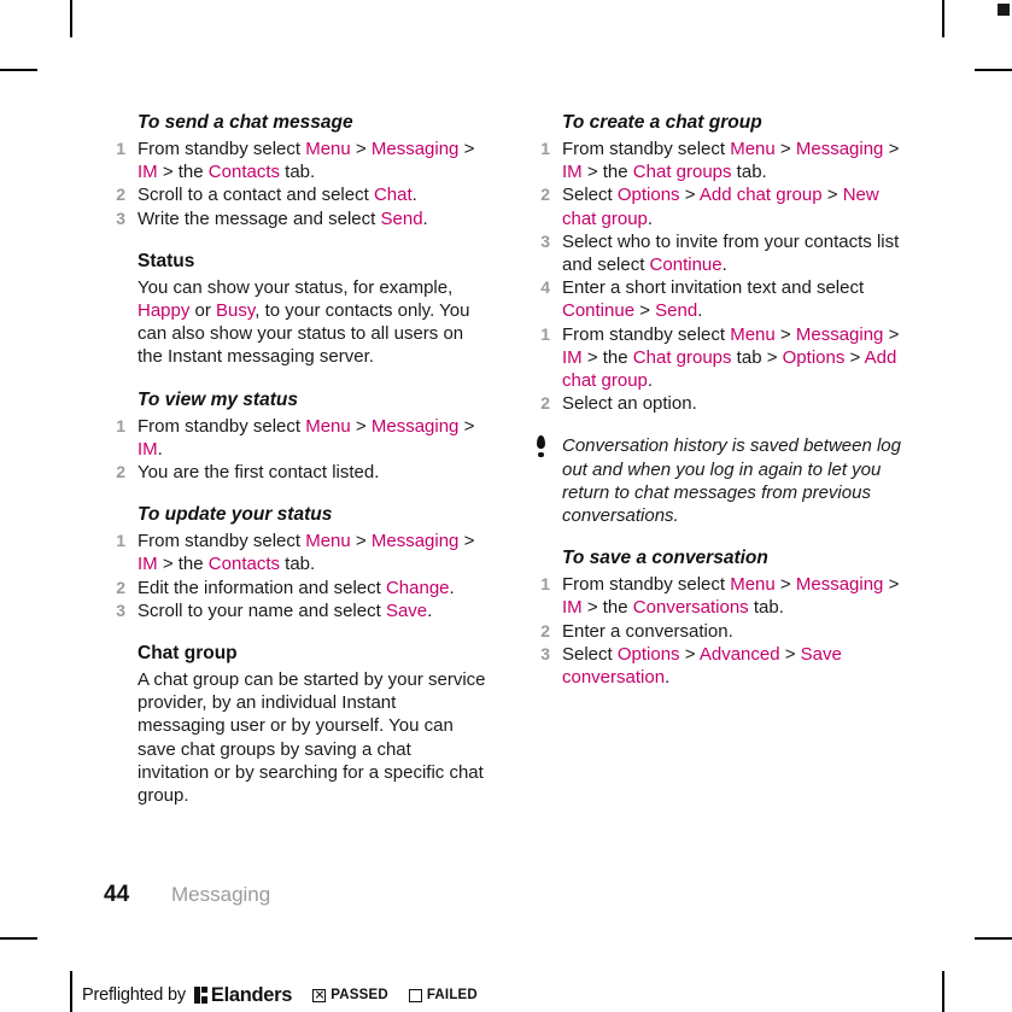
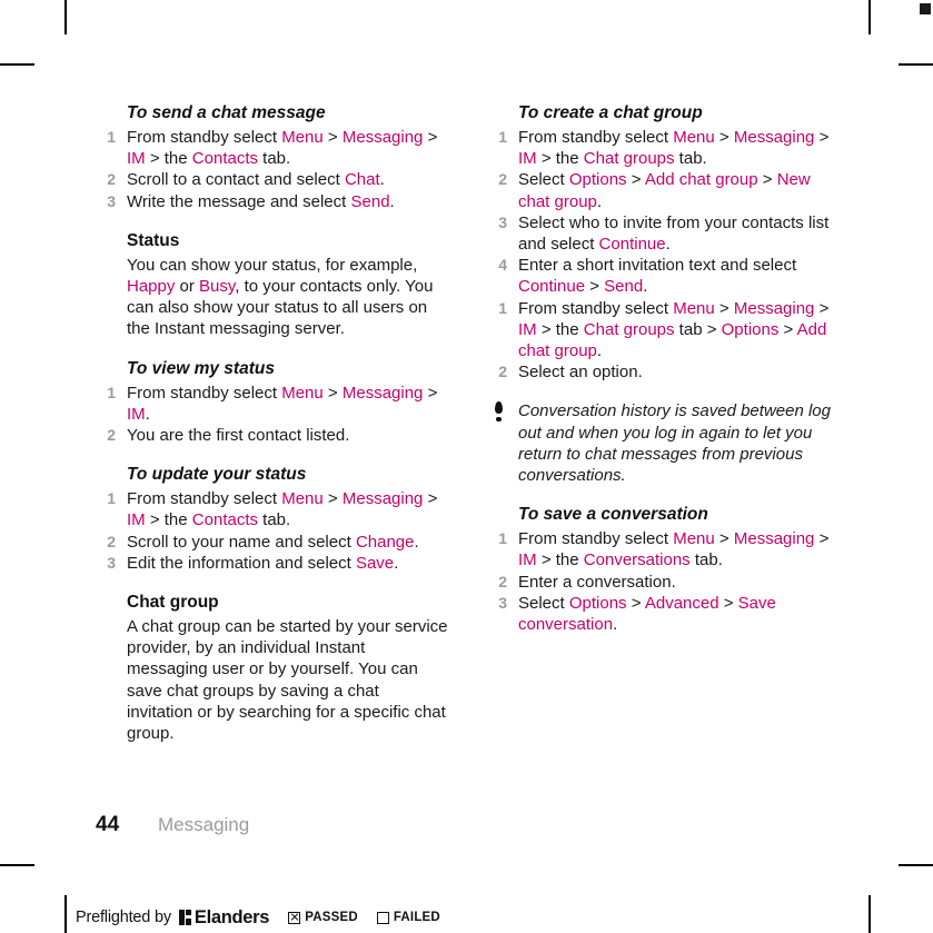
  To send a chat message
  1
  From standby select Menu > Messaging > IM > the Contacts tab.
  2
  Scroll to a contact and select Chat.
  3
  Write the message and select Send.
  Status
  You can show your status, for example, Happy or Busy, to your contacts only. You can also show your status to all users on the Instant messaging server.
  To view my status
  1
  From standby select Menu > Messaging > IM.
  2
  You are the first contact listed.
  To update your status
  1
  From standby select Menu > Messaging > IM > the Contacts tab.
  2
- Edit the information and select Change.
+ Scroll to your name and select Change.
  3
- Scroll to your name and select Save.
+ Edit the information and select Save.
  Chat group
  A chat group can be started by your service provider, by an individual Instant messaging user or by yourself. You can save chat groups by saving a chat invitation or by searching for a specific chat group.
  To create a chat group
  1
  From standby select Menu > Messaging > IM > the Chat groups tab.
  2
  Select Options > Add chat group > New chat group.
  3
  Select who to invite from your contacts list and select Continue.
  4
  Enter a short invitation text and select Continue > Send.
  1
  From standby select Menu > Messaging > IM > the Chat groups tab > Options > Add chat group.
  2
  Select an option.
  Conversation history is saved between log out and when you log in again to let you return to chat messages from previous conversations.
  To save a conversation
  1
  From standby select Menu > Messaging > IM > the Conversations tab.
  2
  Enter a conversation.
  3
  Select Options > Advanced > Save conversation.
  44
  Messaging
  Preflighted by
  Elanders
  PASSED
  FAILED
